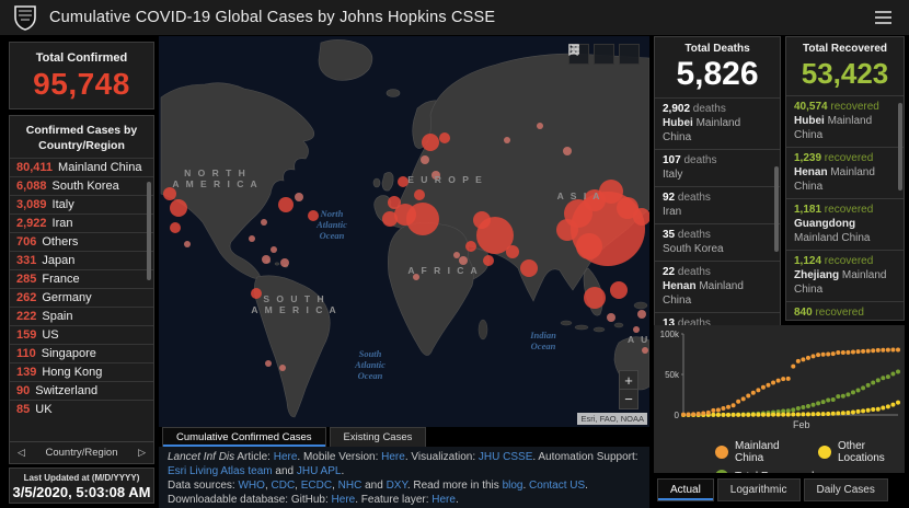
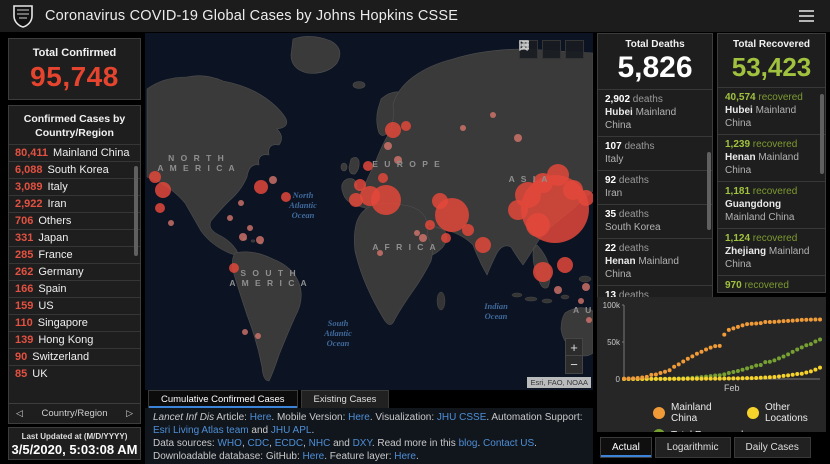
- Cumulative COVID-19 Global Cases by Johns Hopkins CSSE
+ Coronavirus COVID-19 Global Cases by Johns Hopkins CSSE
  Total Confirmed
  95,748
  Confirmed Cases by
  Country/Region
  80,411
  Mainland China
  6,088
  South Korea
  3,089
  Italy
  2,922
  Iran
  706
  Others
  331
  Japan
  285
  France
  262
  Germany
- 222
+ 166
  Spain
  159
  US
  110
  Singapore
  139
  Hong Kong
  90
  Switzerland
  85
  UK
  ◁
  Country/Region
  ▷
  Last Updated at (M/D/YYYY)
  3/5/2020, 5:03:08 AM
  N O R T H A M E R I C A
  S O U T H A M E R I C A
  E U R O P E
  A F R I C A
  A S I A
  North Atlantic Ocean
  South Atlantic Ocean
  Indian Ocean
  +
  −
  Esri, FAO, NOAA
  Cumulative Confirmed Cases
  Existing Cases
  Lancet Inf Dis Article: Here. Mobile Version: Here. Visualization: JHU CSSE. Automation Support: Esri Living Atlas team and JHU APL.
  Data sources: WHO, CDC, ECDC, NHC and DXY. Read more in this blog. Contact US.
  Downloadable database: GitHub: Here. Feature layer: Here.
  Total Deaths
  5,826
  2,902 deaths
  Hubei Mainland China
  107 deaths
  Italy
  92 deaths
  Iran
  35 deaths
  South Korea
  22 deaths
  Henan Mainland China
  13 deaths
  Total Recovered
  53,423
  40,574 recovered
  Hubei Mainland China
  1,239 recovered
  Henan Mainland China
  1,181 recovered
  Guangdong Mainland China
  1,124 recovered
  Zhejiang Mainland China
- 840 recovered
+ 970 recovered
  100k
  50k
  0
  Feb
  Mainland China
  Other Locations
  Actual
  Logarithmic
  Daily Cases
